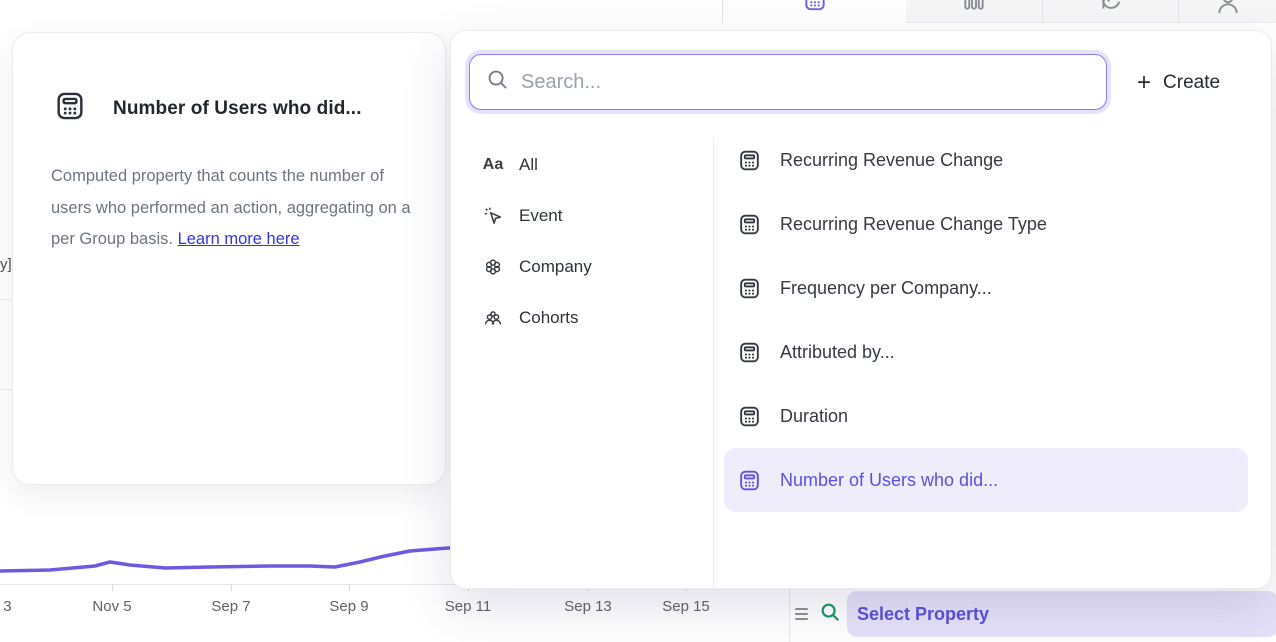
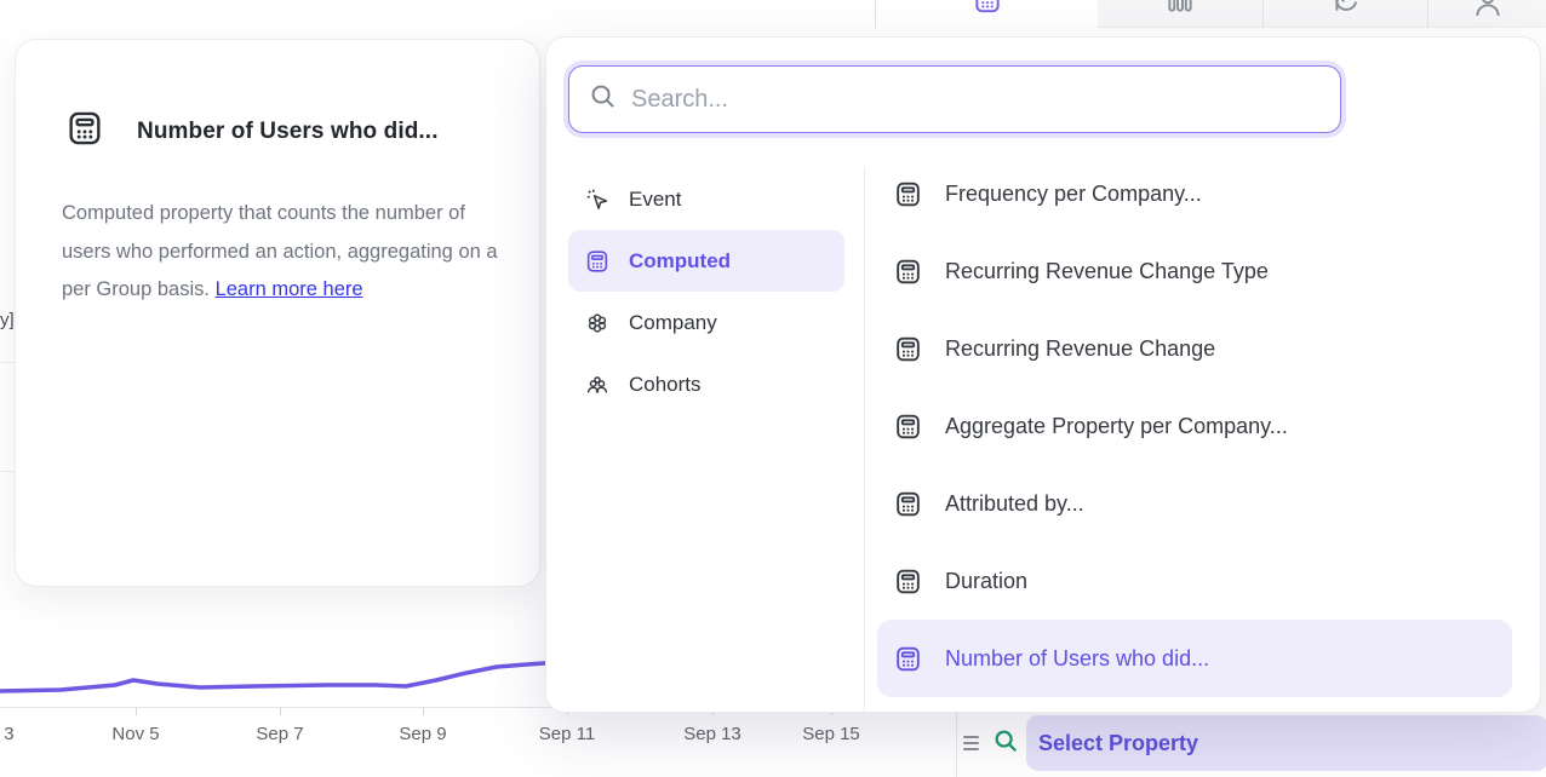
  y]
  Nov 5
  Sep 7
  Sep 9
  Sep 11
  Sep 13
  Sep 15
  Select Property
  Number of Users who did...
  Computed property that counts the number of users who performed an action, aggregating on a per Group basis. Learn more here
  Search...
- +
- Create
- Aa
- All
  Event
+ Computed
  Company
  Cohorts
- Recurring Revenue Change
+ Frequency per Company...
  Recurring Revenue Change Type
- Frequency per Company...
+ Recurring Revenue Change
+ Aggregate Property per Company...
  Attributed by...
  Duration
  Number of Users who did...
